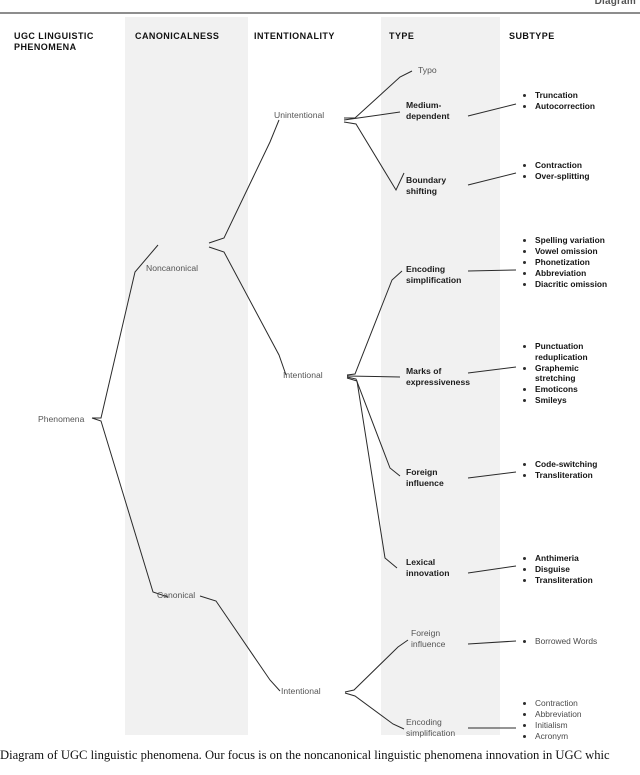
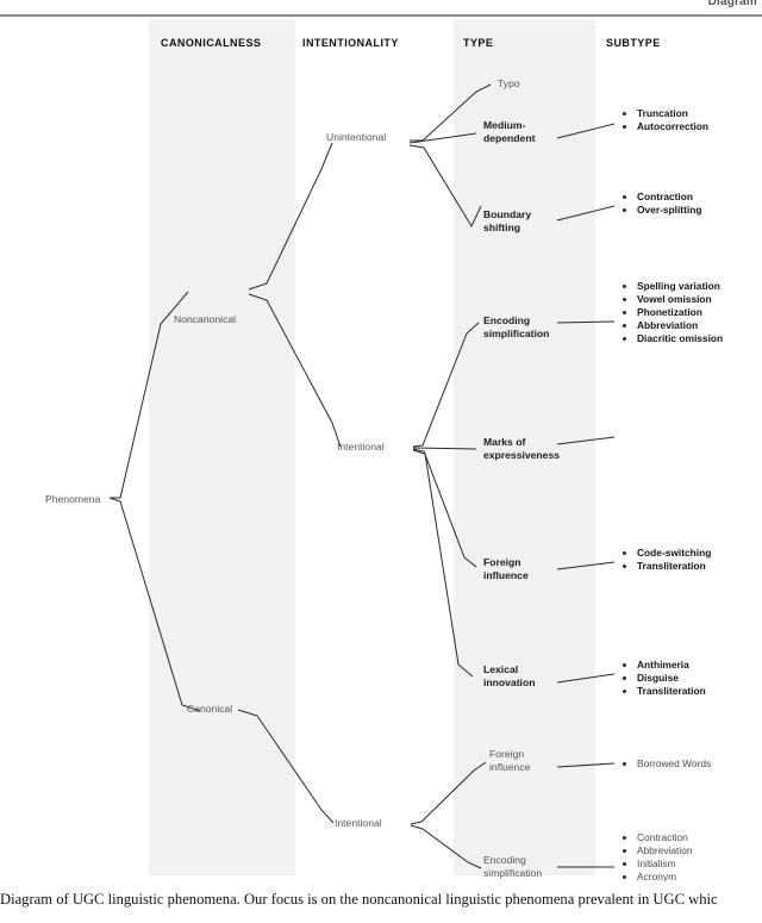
  Diagram
- UGC LINGUISTIC
- PHENOMENA
  CANONICALNESS
  INTENTIONALITY
  TYPE
  SUBTYPE
  Phenomena
  Noncanonical
  Canonical
  Unintentional
  Intentional
  Intentional
  Typo
  Medium-
  dependent
  Boundary
  shifting
  Encoding
  simplification
  Marks of
  expressiveness
  Foreign
  influence
  Lexical
  innovation
  Foreign
  influence
  Encoding
  simplification
  Truncation
  Autocorrection
  Contraction
  Over-splitting
  Spelling variation
  Vowel omission
  Phonetization
  Abbreviation
  Diacritic omission
- Punctuation
- reduplication
- Graphemic
- stretching
- Emoticons
- Smileys
  Code-switching
  Transliteration
  Anthimeria
  Disguise
  Transliteration
  Borrowed Words
  Contraction
  Abbreviation
  Initialism
  Acronym
- Diagram of UGC linguistic phenomena. Our focus is on the noncanonical linguistic phenomena innovation in UGC whic
+ Diagram of UGC linguistic phenomena. Our focus is on the noncanonical linguistic phenomena prevalent in UGC whic
